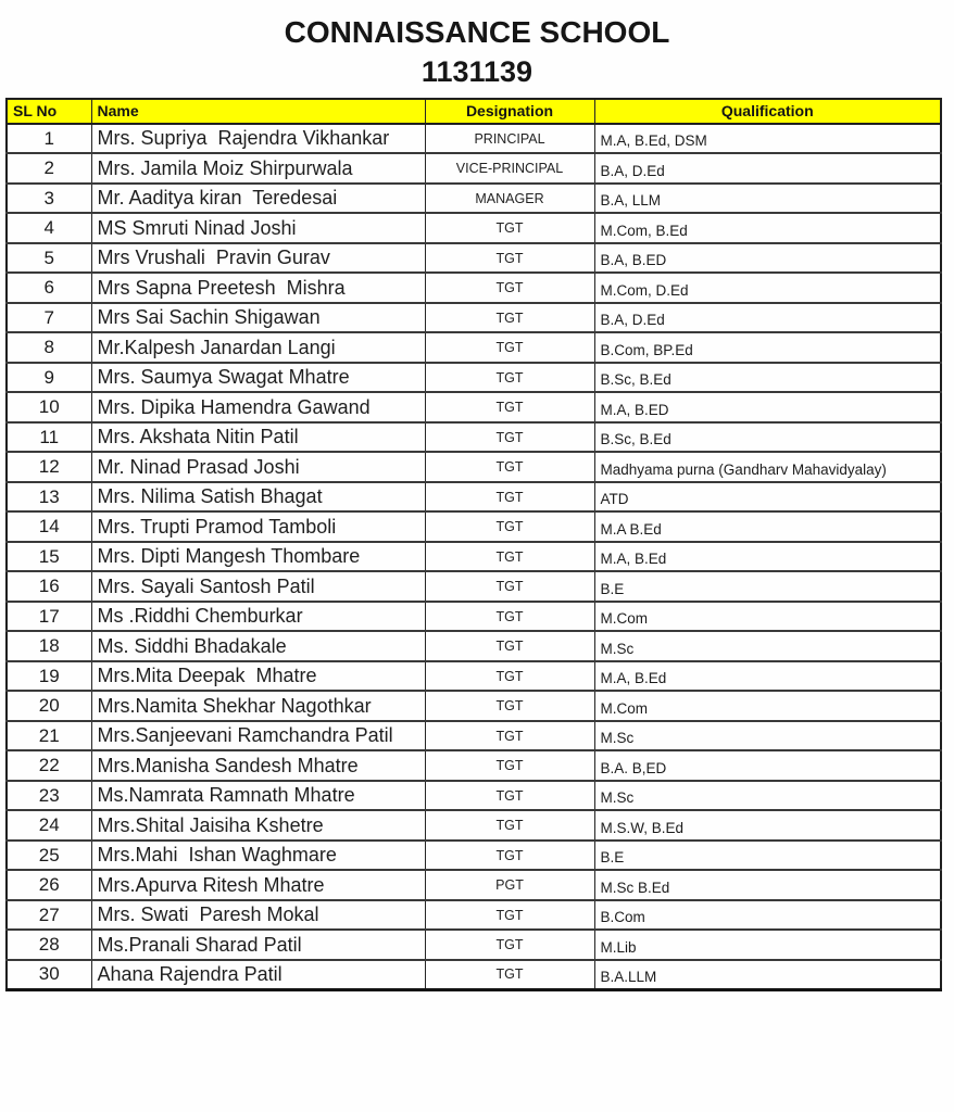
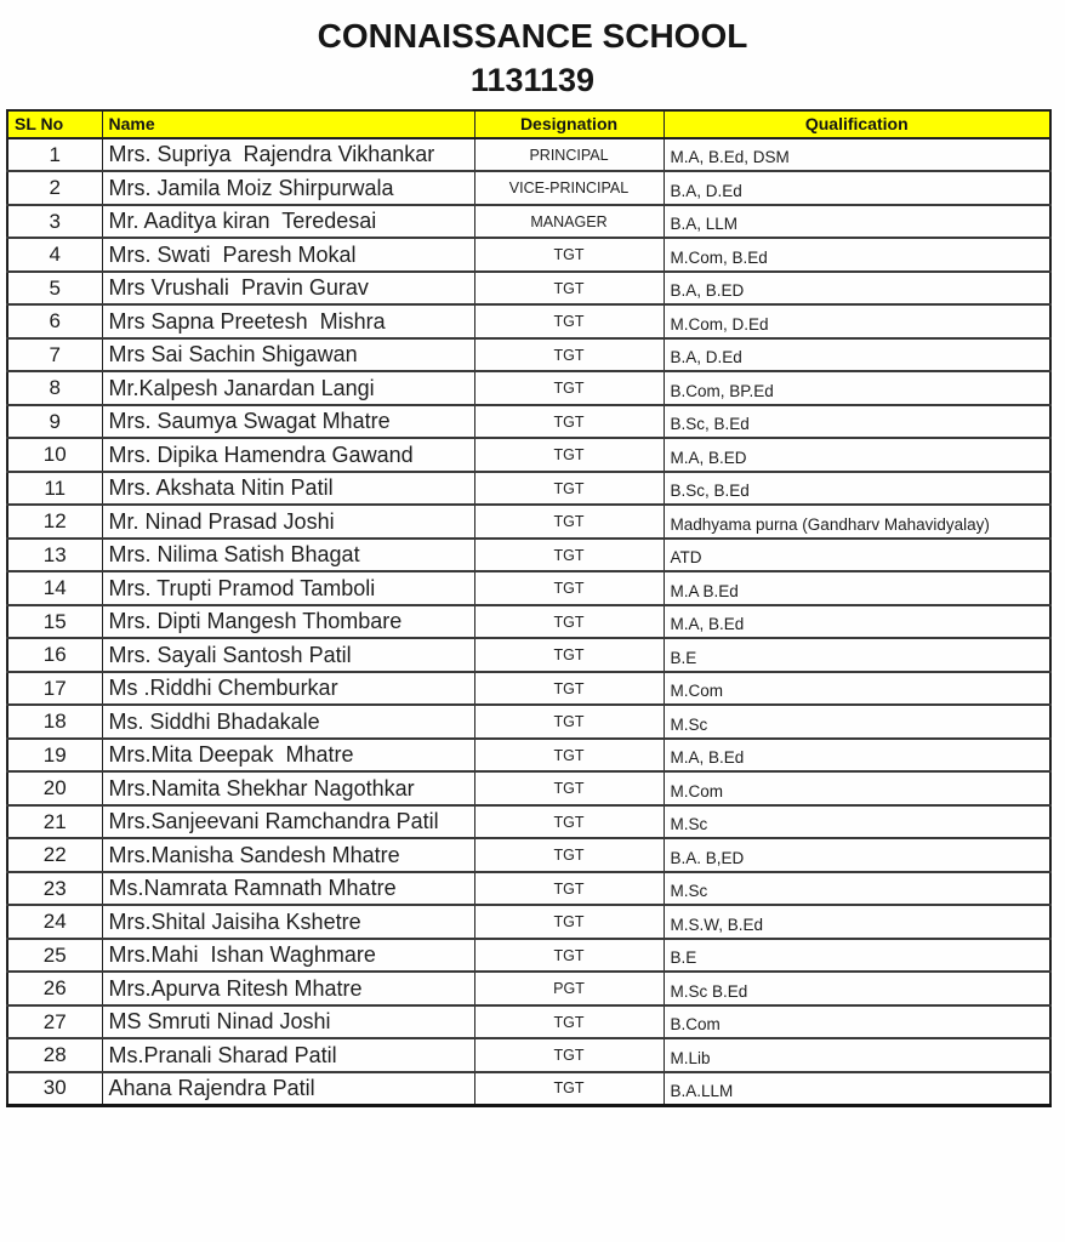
  CONNAISSANCE SCHOOL
  1131139
  SL No	Name	Designation	Qualification
  1	Mrs. Supriya Rajendra Vikhankar	PRINCIPAL	M.A, B.Ed, DSM
  2	Mrs. Jamila Moiz Shirpurwala	VICE-PRINCIPAL	B.A, D.Ed
  3	Mr. Aaditya kiran Teredesai	MANAGER	B.A, LLM
- 4	MS Smruti Ninad Joshi	TGT	M.Com, B.Ed
+ 4	Mrs. Swati Paresh Mokal	TGT	M.Com, B.Ed
  5	Mrs Vrushali Pravin Gurav	TGT	B.A, B.ED
  6	Mrs Sapna Preetesh Mishra	TGT	M.Com, D.Ed
  7	Mrs Sai Sachin Shigawan	TGT	B.A, D.Ed
  8	Mr.Kalpesh Janardan Langi	TGT	B.Com, BP.Ed
  9	Mrs. Saumya Swagat Mhatre	TGT	B.Sc, B.Ed
  10	Mrs. Dipika Hamendra Gawand	TGT	M.A, B.ED
  11	Mrs. Akshata Nitin Patil	TGT	B.Sc, B.Ed
  12	Mr. Ninad Prasad Joshi	TGT	Madhyama purna (Gandharv Mahavidyalay)
  13	Mrs. Nilima Satish Bhagat	TGT	ATD
  14	Mrs. Trupti Pramod Tamboli	TGT	M.A B.Ed
  15	Mrs. Dipti Mangesh Thombare	TGT	M.A, B.Ed
  16	Mrs. Sayali Santosh Patil	TGT	B.E
  17	Ms .Riddhi Chemburkar	TGT	M.Com
  18	Ms. Siddhi Bhadakale	TGT	M.Sc
  19	Mrs.Mita Deepak Mhatre	TGT	M.A, B.Ed
  20	Mrs.Namita Shekhar Nagothkar	TGT	M.Com
  21	Mrs.Sanjeevani Ramchandra Patil	TGT	M.Sc
  22	Mrs.Manisha Sandesh Mhatre	TGT	B.A. B,ED
  23	Ms.Namrata Ramnath Mhatre	TGT	M.Sc
  24	Mrs.Shital Jaisiha Kshetre	TGT	M.S.W, B.Ed
  25	Mrs.Mahi Ishan Waghmare	TGT	B.E
  26	Mrs.Apurva Ritesh Mhatre	PGT	M.Sc B.Ed
- 27	Mrs. Swati Paresh Mokal	TGT	B.Com
+ 27	MS Smruti Ninad Joshi	TGT	B.Com
  28	Ms.Pranali Sharad Patil	TGT	M.Lib
  30	Ahana Rajendra Patil	TGT	B.A.LLM
